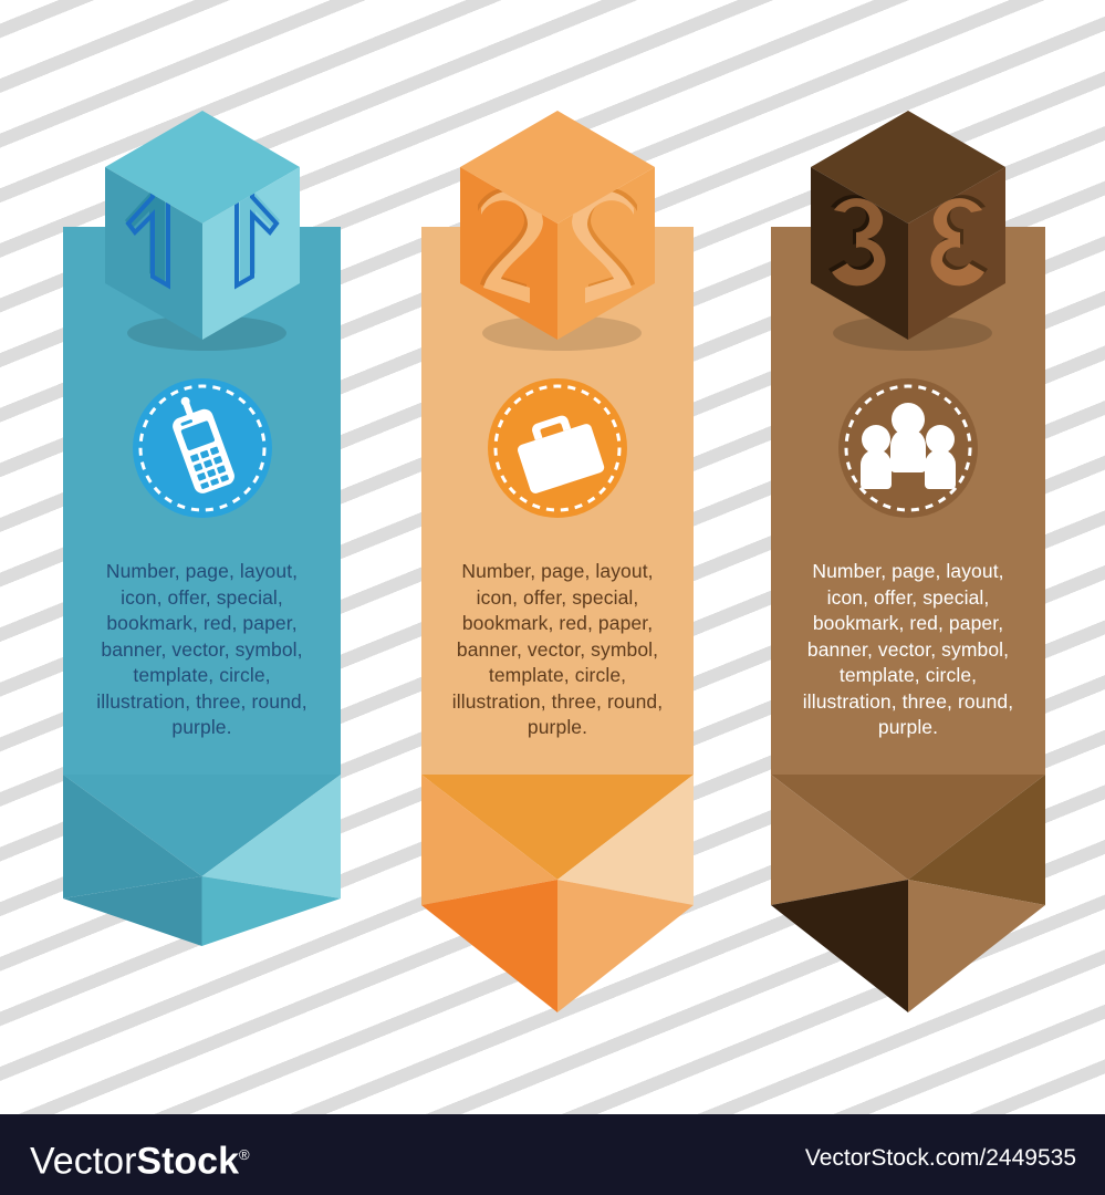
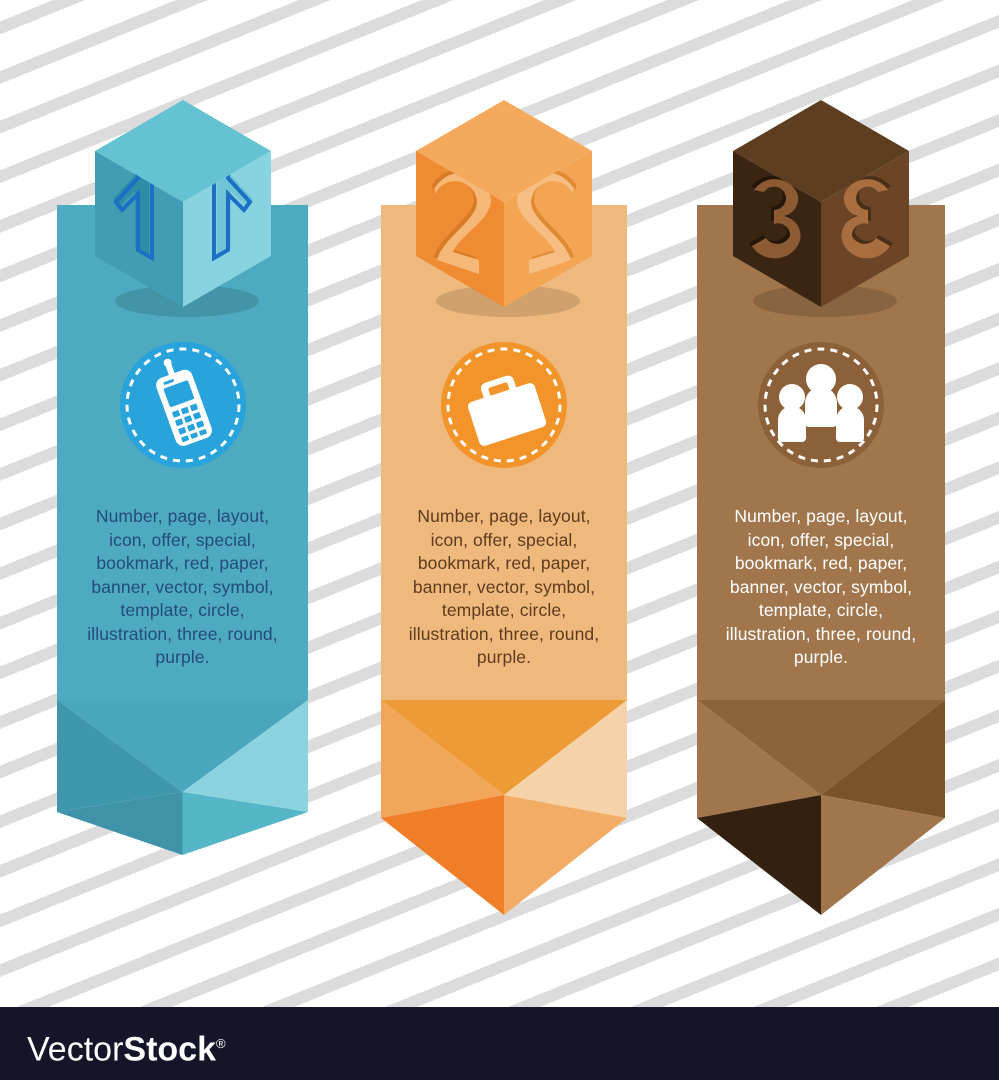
  Number, page, layout, icon, offer, special, bookmark, red, paper, banner, vector, symbol, template, circle, illustration, three, round, purple.
  Number, page, layout, icon, offer, special, bookmark, red, paper, banner, vector, symbol, template, circle, illustration, three, round, purple.
  Number, page, layout, icon, offer, special, bookmark, red, paper, banner, vector, symbol, template, circle, illustration, three, round, purple.
  VectorStock®
- VectorStock.com/2449535
